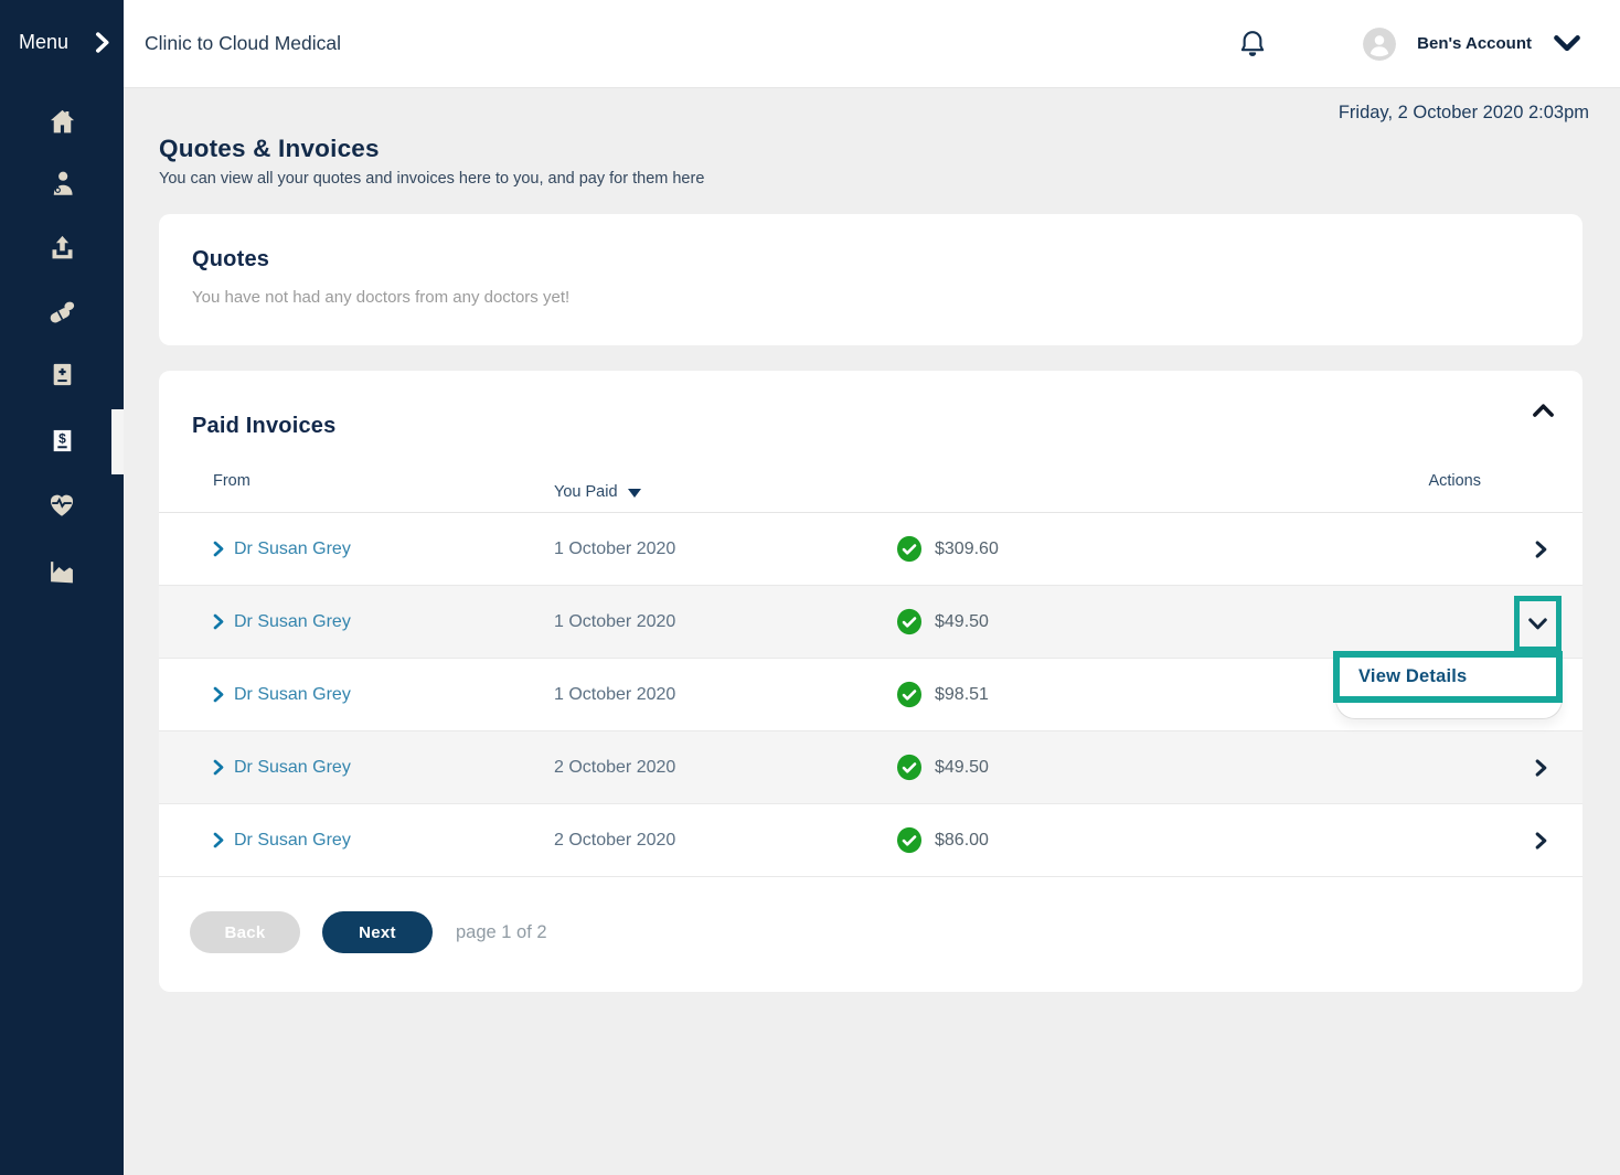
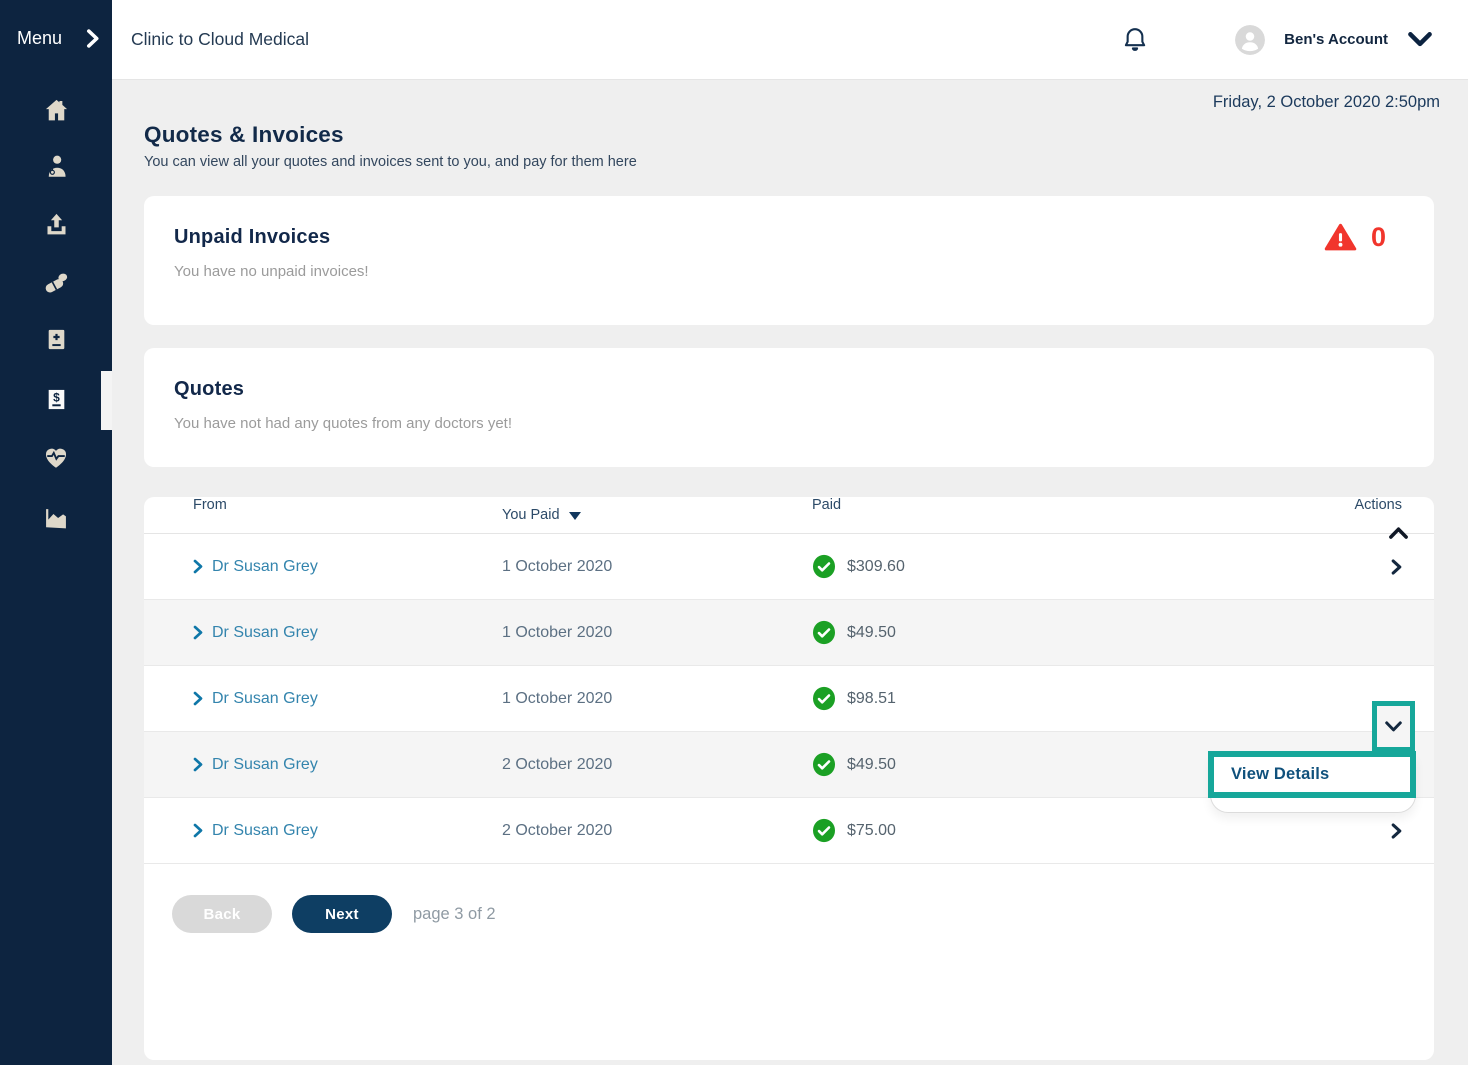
  Menu
  $
  Clinic to Cloud Medical
  Ben's Account
- Friday, 2 October 2020 2:03pm
+ Friday, 2 October 2020 2:50pm
  Quotes & Invoices
- You can view all your quotes and invoices here to you, and pay for them here
+ You can view all your quotes and invoices sent to you, and pay for them here
+ Unpaid Invoices
+ You have no unpaid invoices!
+ 0
  Quotes
- You have not had any doctors from any doctors yet!
+ You have not had any quotes from any doctors yet!
- Paid Invoices
  From
  You Paid
+ Paid
  Actions
  Dr Susan Grey
  1 October 2020
  $309.60
  Dr Susan Grey
  1 October 2020
  $49.50
  Dr Susan Grey
  1 October 2020
  $98.51
  Dr Susan Grey
  2 October 2020
  $49.50
  Dr Susan Grey
  2 October 2020
- $86.00
+ $75.00
  View Details
  Back
  Next
- page 1 of 2
+ page 3 of 2
